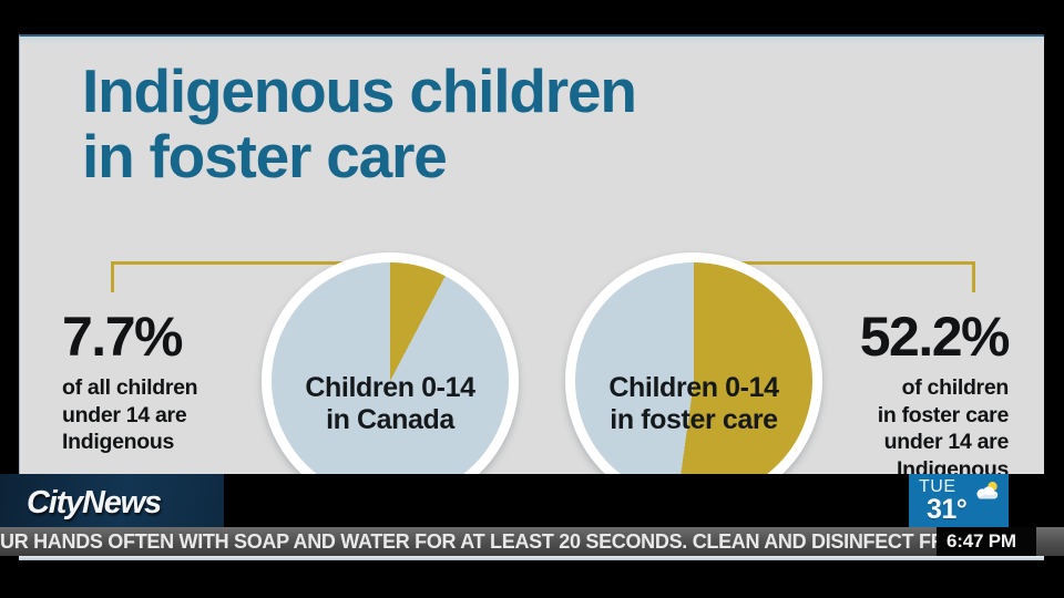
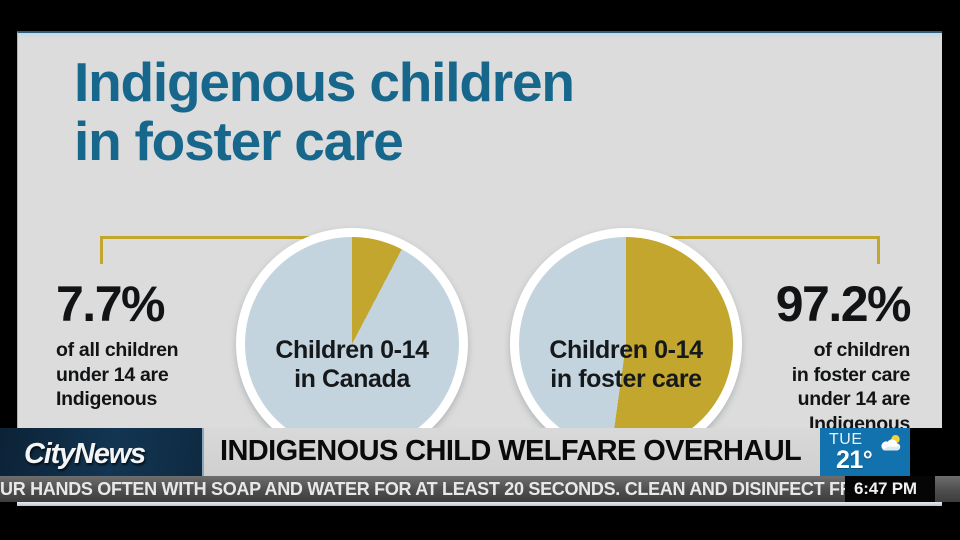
  Indigenous children
  in foster care
  7.7%
  of all children
  under 14 are
  Indigenous
  Children 0-14
  in Canada
  Children 0-14
  in foster care
- 52.2%
+ 97.2%
  of children
  in foster care
  under 14 are
  Indigenous
  CityNews
+ INDIGENOUS CHILD WELFARE OVERHAUL
  TUE
- 31°
+ 21°
  UR HANDS OFTEN WITH SOAP AND WATER FOR AT LEAST 20 SECONDS. CLEAN AND DISINFECT F
  6:47 PM
